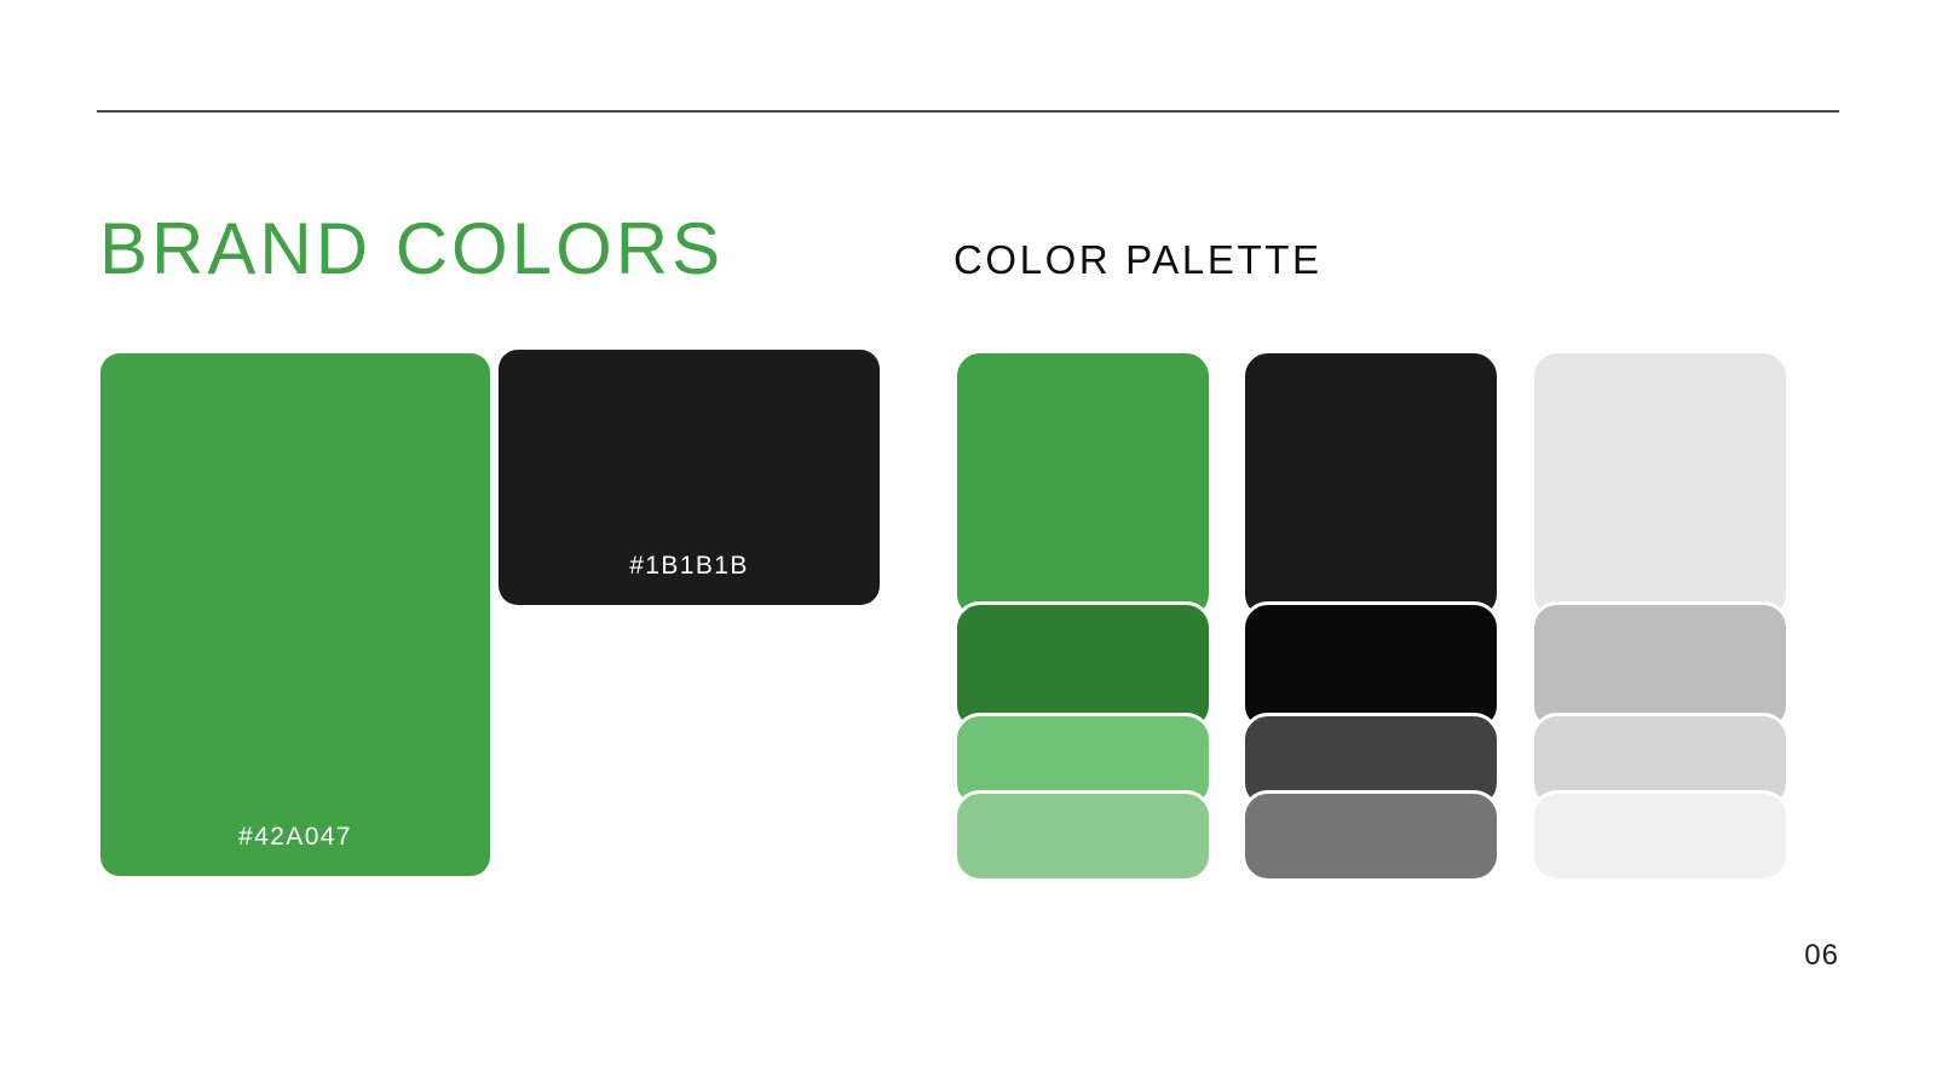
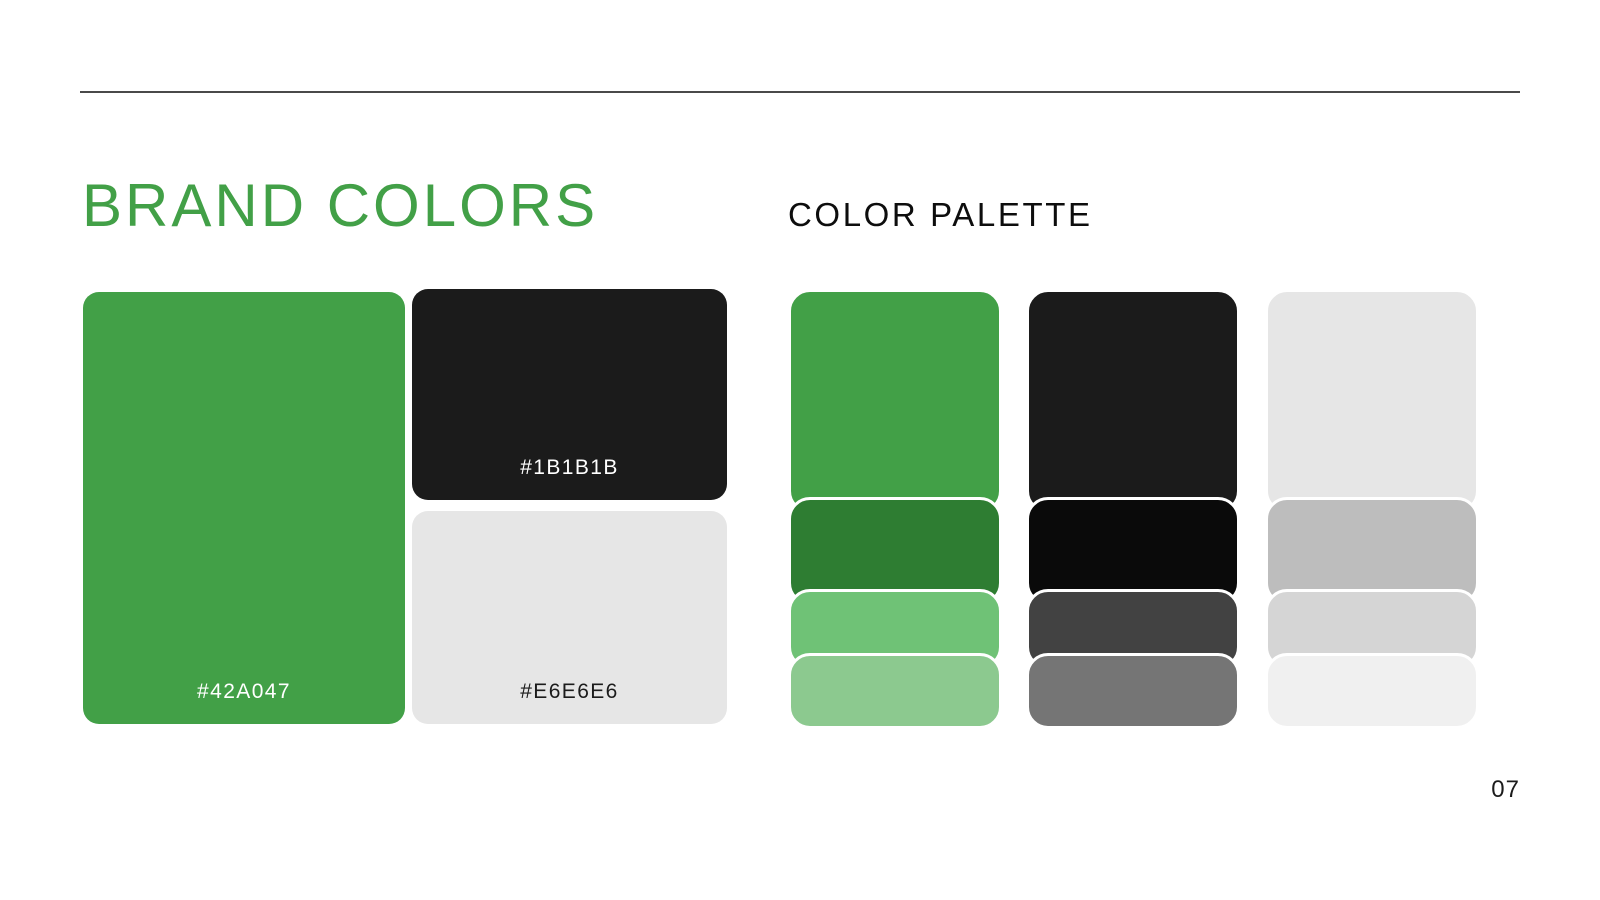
  BRAND COLORS
  COLOR PALETTE
  #42A047
  #1B1B1B
+ #E6E6E6
- 06
+ 07
